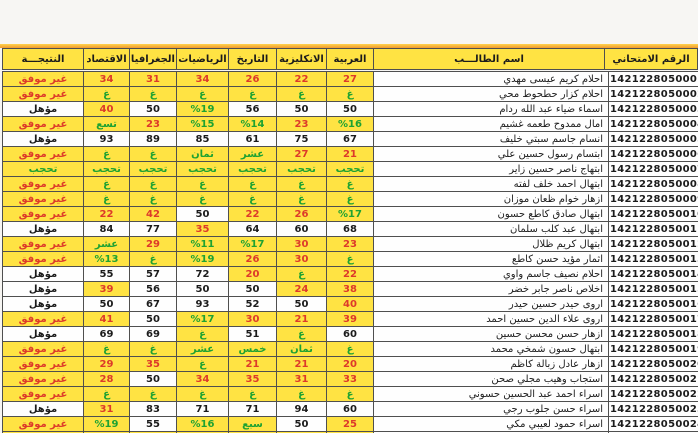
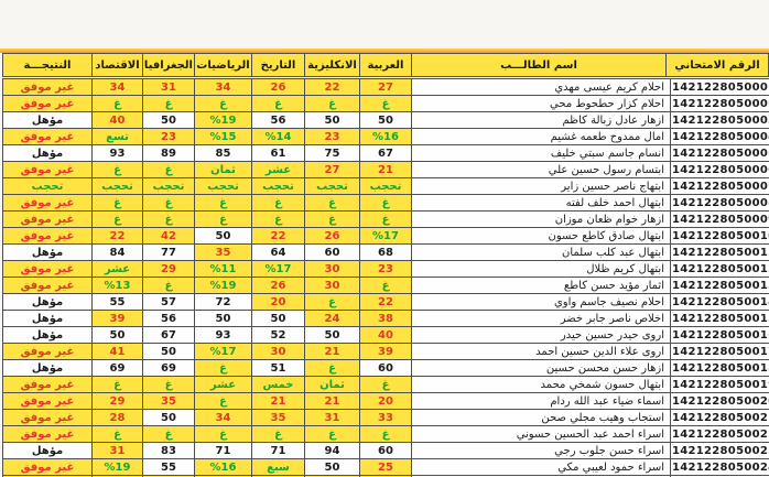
  	الرقم الامتحاني	اسم الطالـــب	العربية	الانكليزية	التاريخ	الرياضيات	الجغرافيا	الاقتصاد	النتيجـــة
  	142122805000	احلام كريم عيسى مهدي	27	22	26	34	31	34	غير موفق
  	142122805000	احلام كزار حطحوط محي	غ	غ	غ	غ	غ	غ	غير موفق
- 	142122805000	اسماء ضياء عبد الله ردام	50	50	56	%19	50	40	مؤهل
+ 	142122805000	ازهار عادل زبالة كاظم	50	50	56	%19	50	40	مؤهل
  	142122805000	امال ممدوح طعمه غشيم	%16	23	%14	%15	23	تسع	غير موفق
  	142122805000	انسام جاسم سبتي خليف	67	75	61	85	89	93	مؤهل
  	142122805000	ابتسام رسول حسين علي	21	27	عشر	ثمان	غ	غ	غير موفق
  	142122805000	ابتهاج ناصر حسين زاير	تحجب	تحجب	تحجب	تحجب	تحجب	تحجب	تحجب
  	142122805000	ابتهال احمد خلف لفته	غ	غ	غ	غ	غ	غ	غير موفق
  	142122805000	ازهار خوام ظعان موزان	غ	غ	غ	غ	غ	غ	غير موفق
  	142122805001	ابتهال صادق كاطع حسون	%17	26	22	50	42	22	غير موفق
  	142122805001	ابتهال عبد كلب سلمان	68	60	64	35	77	84	مؤهل
  	142122805001	ابتهال كريم ظلال	23	30	%17	%11	29	عشر	غير موفق
  	142122805001	اثمار مؤيد حسن كاطع	غ	30	26	%19	غ	%13	غير موفق
  	142122805001	احلام نصيف جاسم واوي	22	غ	20	72	57	55	مؤهل
  	142122805001	اخلاص ناصر جابر خضر	38	24	50	50	56	39	مؤهل
  	142122805001	اروى حيدر حسين حيدر	40	50	52	93	67	50	مؤهل
  	142122805001	اروى علاء الدين حسين احمد	39	21	30	%17	50	41	غير موفق
  	142122805001	ازهار حسن محسن حسين	60	غ	51	غ	69	69	مؤهل
  	142122805001	ابتهال حسون شمخي محمد	غ	ثمان	خمس	عشر	غ	غ	غير موفق
- 	142122805002	ازهار عادل زبالة كاظم	20	21	21	غ	35	29	غير موفق
+ 	142122805002	اسماء ضياء عبد الله ردام	20	21	21	غ	35	29	غير موفق
  	142122805002	استجاب وهيب مجلي صحن	33	31	35	34	50	28	غير موفق
  	142122805002	اسراء احمد عبد الحسين حسوني	غ	غ	غ	غ	غ	غ	غير موفق
  	142122805002	اسراء حسن جلوب رجي	60	94	71	71	83	31	مؤهل
  	142122805002	اسراء حمود لعيبي مكي	25	50	سبع	%16	55	%19	غير موفق
